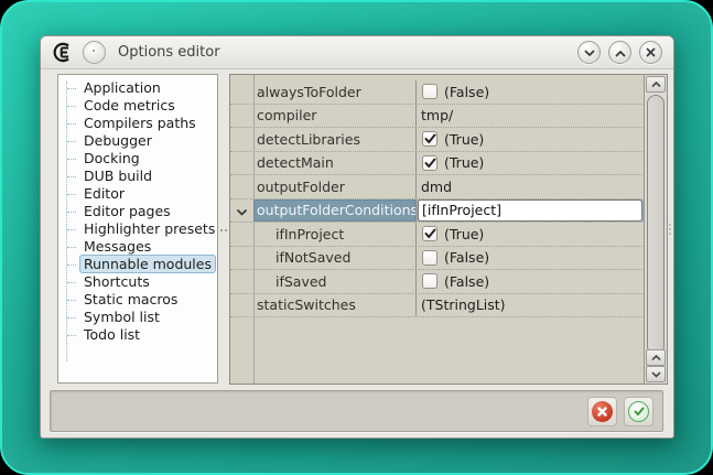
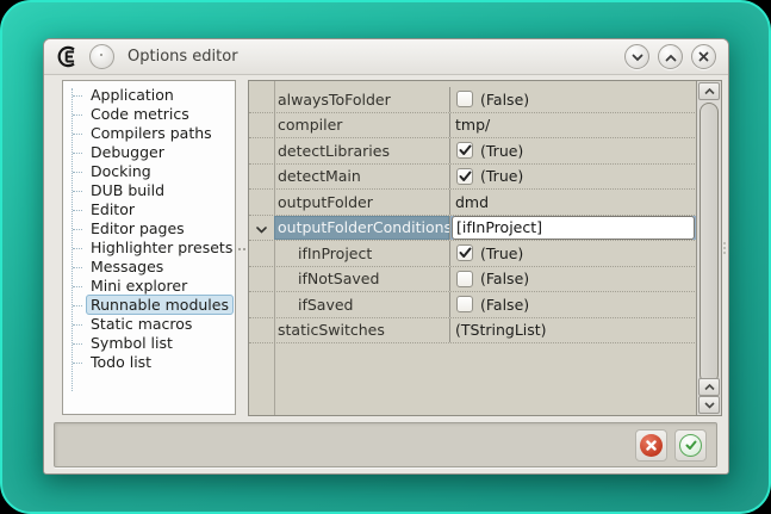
  Options editor
  Application
  Code metrics
  Compilers paths
  Debugger
  Docking
  DUB build
  Editor
  Editor pages
  Highlighter presets
  Messages
+ Mini explorer
  Runnable modules
- Shortcuts
  Static macros
  Symbol list
  Todo list
  alwaysToFolder
  (False)
  compiler
  tmp/
  detectLibraries
  (True)
  detectMain
  (True)
  outputFolder
  dmd
  outputFolderConditions
  [ifInProject]
  ifInProject
  (True)
  ifNotSaved
  (False)
  ifSaved
  (False)
  staticSwitches
  (TStringList)
